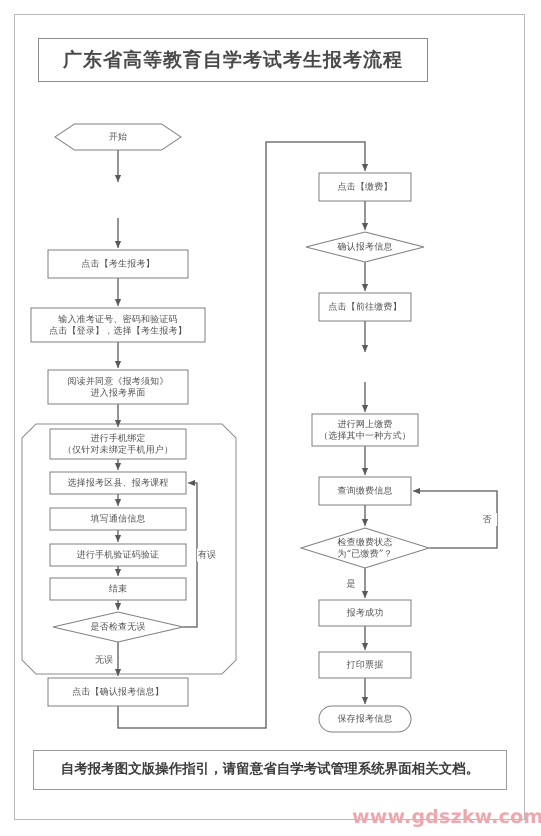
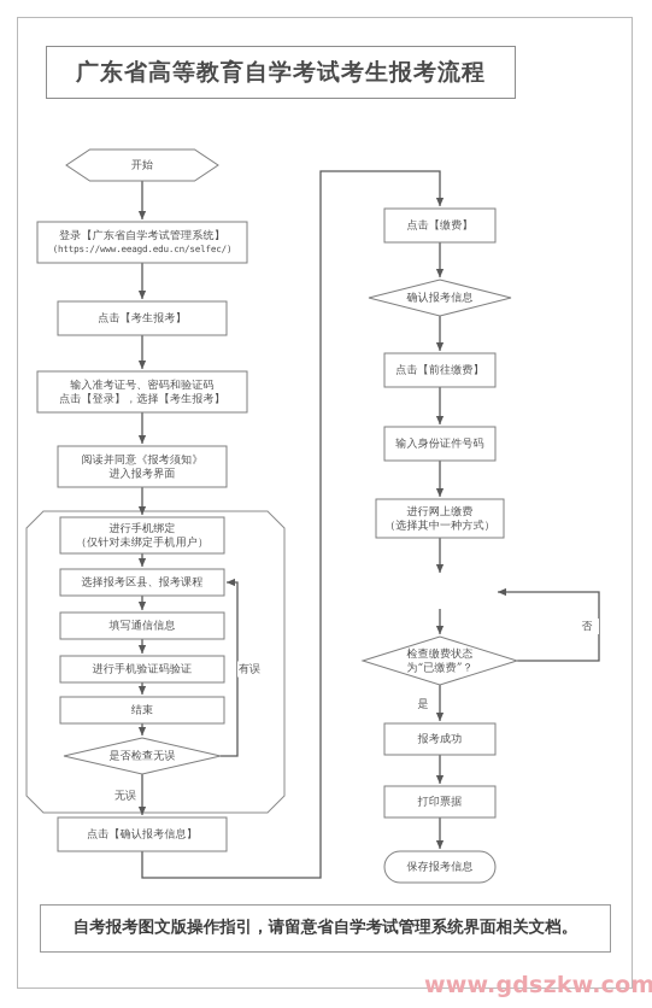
  广东省高等教育自学考试考生报考流程
  有误
  无误
  否
  是
  开始
+ 登录【广东省自学考试管理系统】
+ (https://www.eeagd.edu.cn/selfec/)
  点击【考生报考】
  输入准考证号、密码和验证码
  点击【登录】，选择【考生报考】
  阅读并同意《报考须知》
  进入报考界面
  进行手机绑定
  （仅针对未绑定手机用户）
  选择报考区县、报考课程
  填写通信信息
  进行手机验证码验证
  结束
  是否检查无误
  点击【确认报考信息】
  点击【缴费】
  确认报考信息
  点击【前往缴费】
+ 输入身份证件号码
  进行网上缴费
  （选择其中一种方式）
- 查询缴费信息
  检查缴费状态
  为“已缴费”？
  报考成功
  打印票据
  保存报考信息
  自考报考图文版操作指引，请留意省自学考试管理系统界面相关文档。
  www.gdszkw.com
